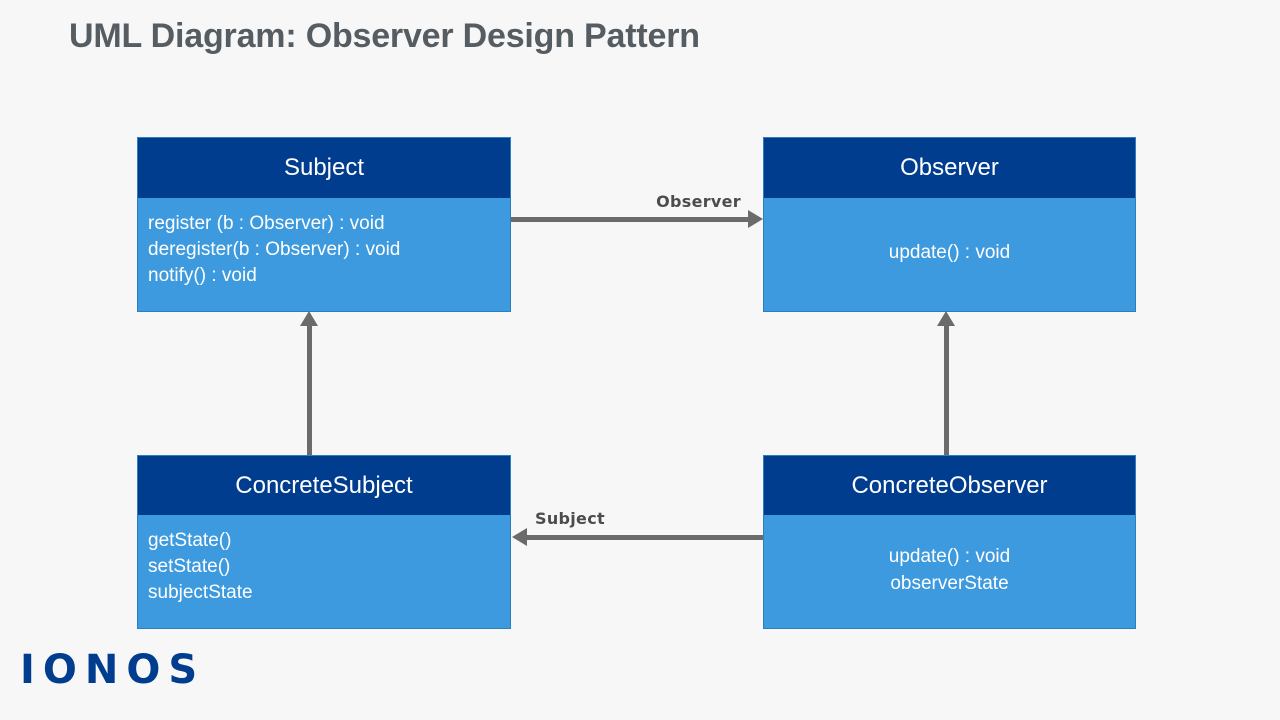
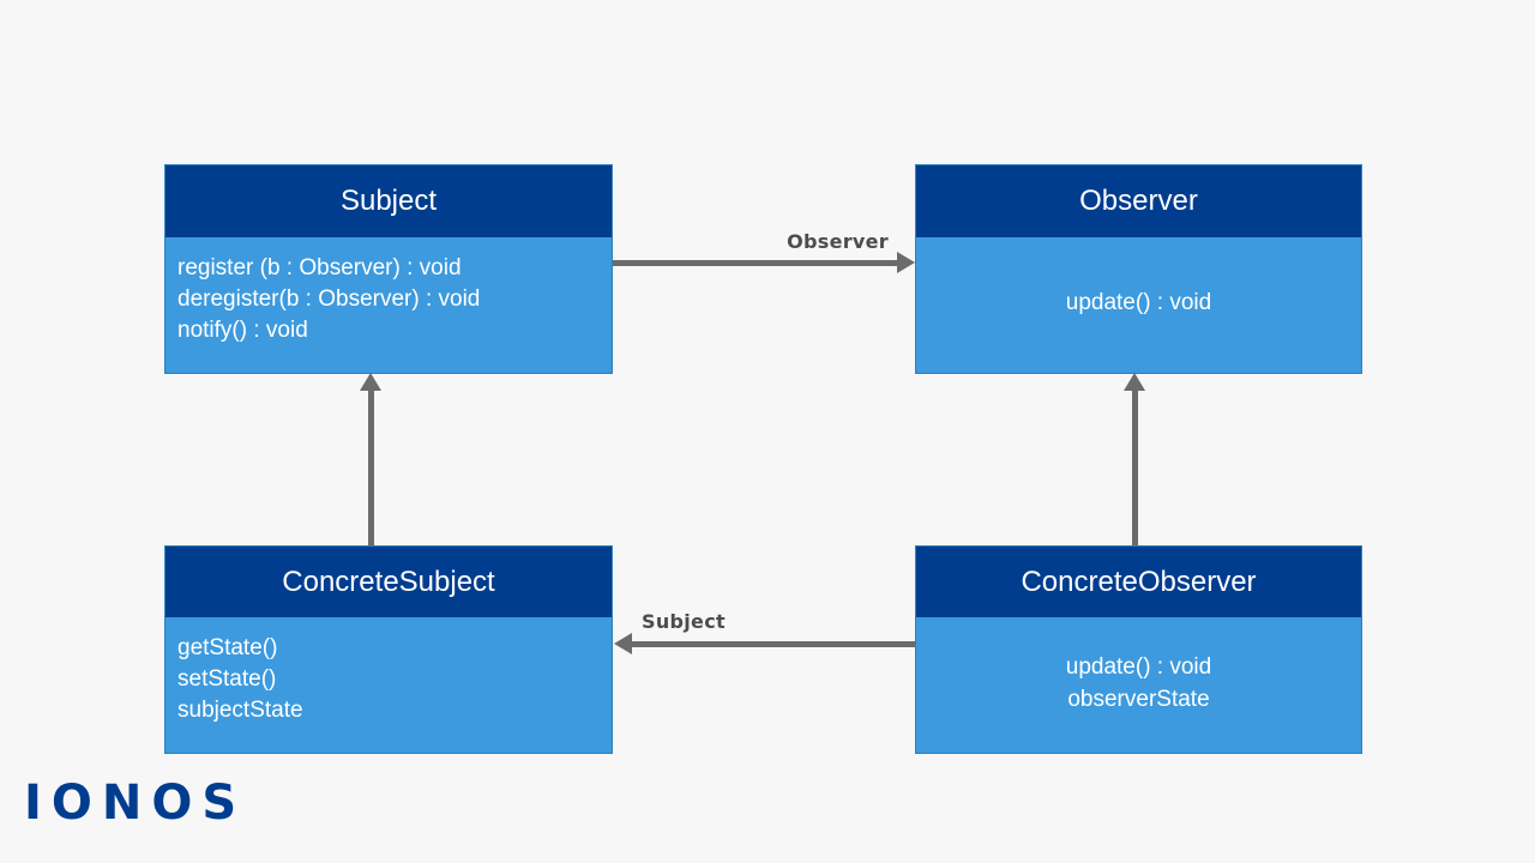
- UML Diagram: Observer Design Pattern
  Subject
  register (b : Observer) : void
  deregister(b : Observer) : void
  notify() : void
  Observer
  update() : void
  ConcreteSubject
  getState()
  setState()
  subjectState
  ConcreteObserver
  update() : void
  observerState
  Observer
  Subject
  IONOS
